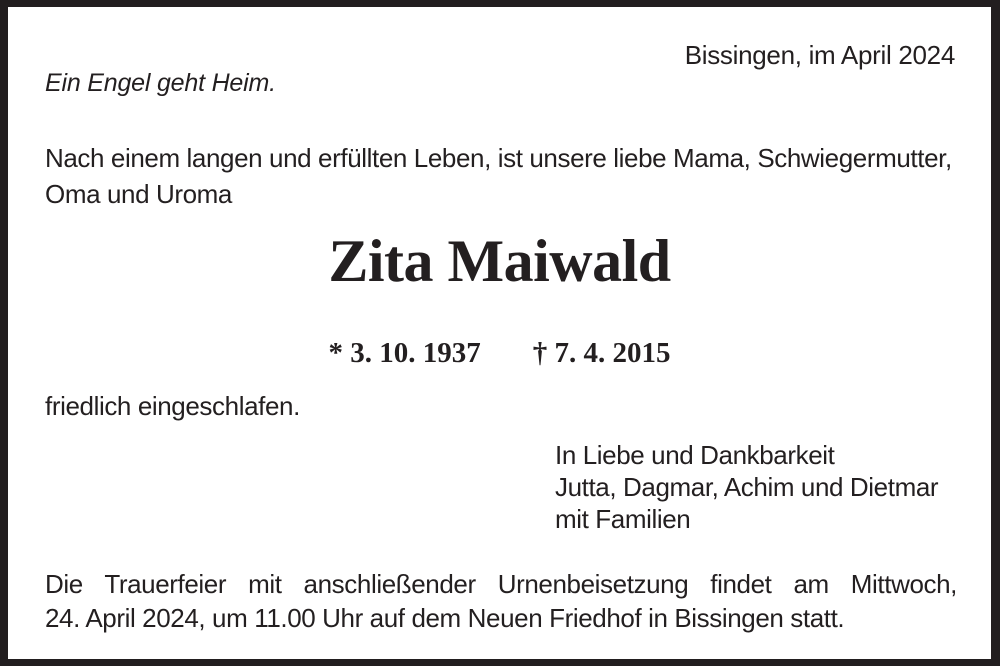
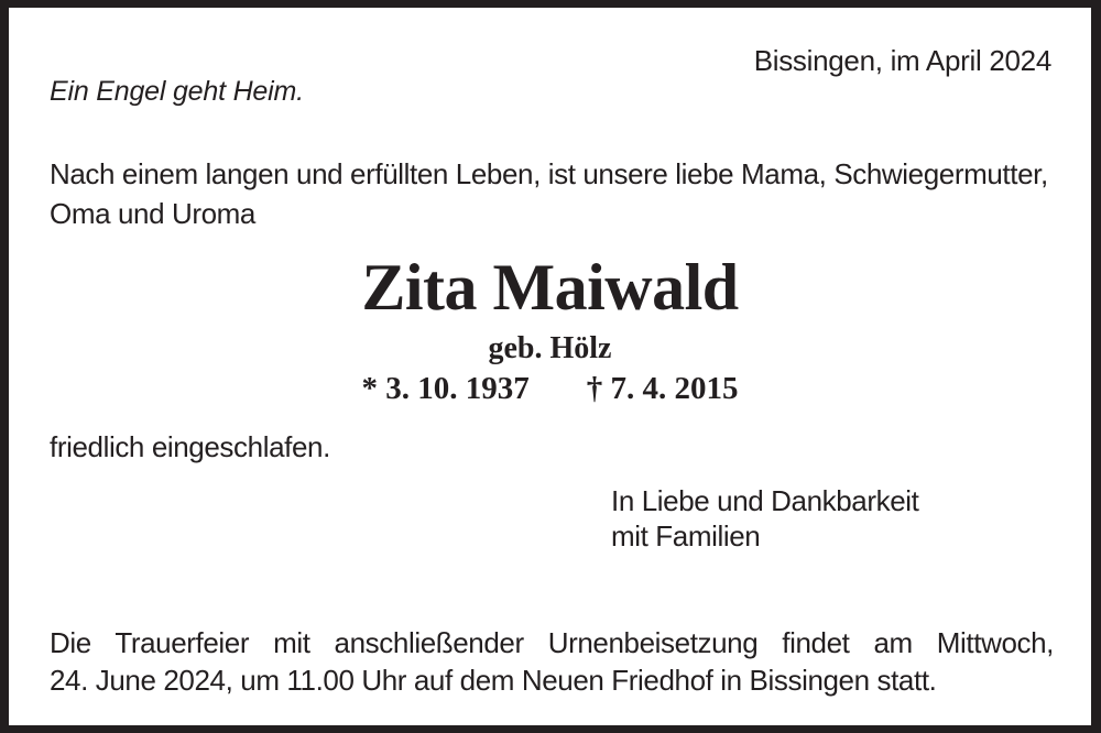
  Bissingen, im April 2024
  Ein Engel geht Heim.
  Nach einem langen und erfüllten Leben, ist unsere liebe Mama, Schwiegermutter,
  Oma und Uroma
  Zita Maiwald
+ geb. Hölz
  * 3. 10. 1937 † 7. 4. 2015
  friedlich eingeschlafen.
  In Liebe und Dankbarkeit
- Jutta, Dagmar, Achim und Dietmar
  mit Familien
  Die Trauerfeier mit anschließender Urnenbeisetzung findet am Mittwoch,
- 24. April 2024, um 11.00 Uhr auf dem Neuen Friedhof in Bissingen statt.
+ 24. June 2024, um 11.00 Uhr auf dem Neuen Friedhof in Bissingen statt.
